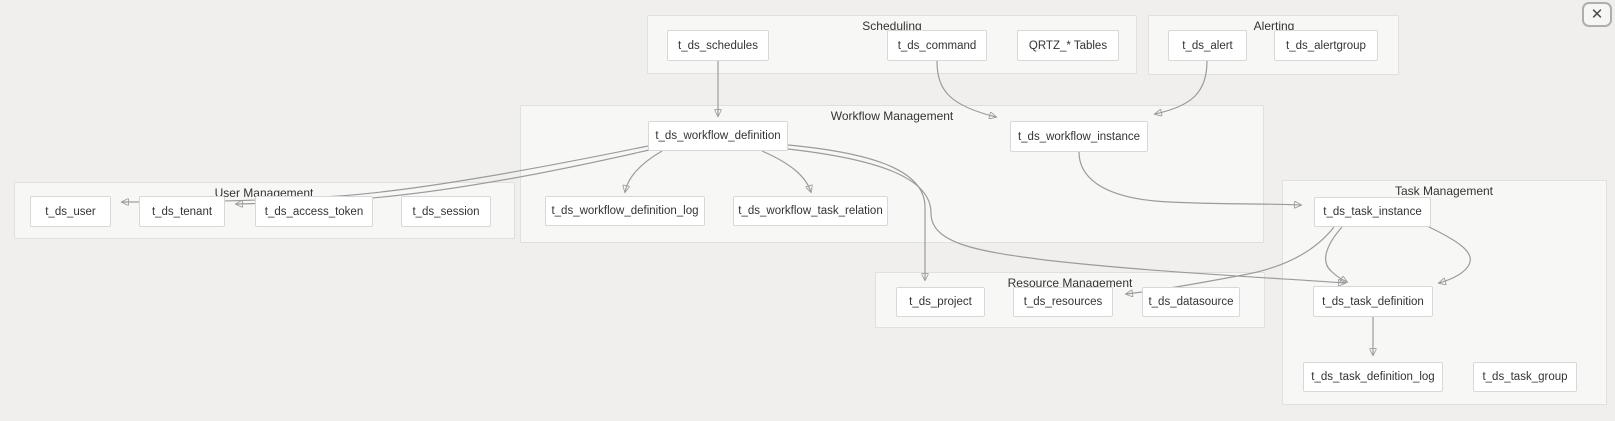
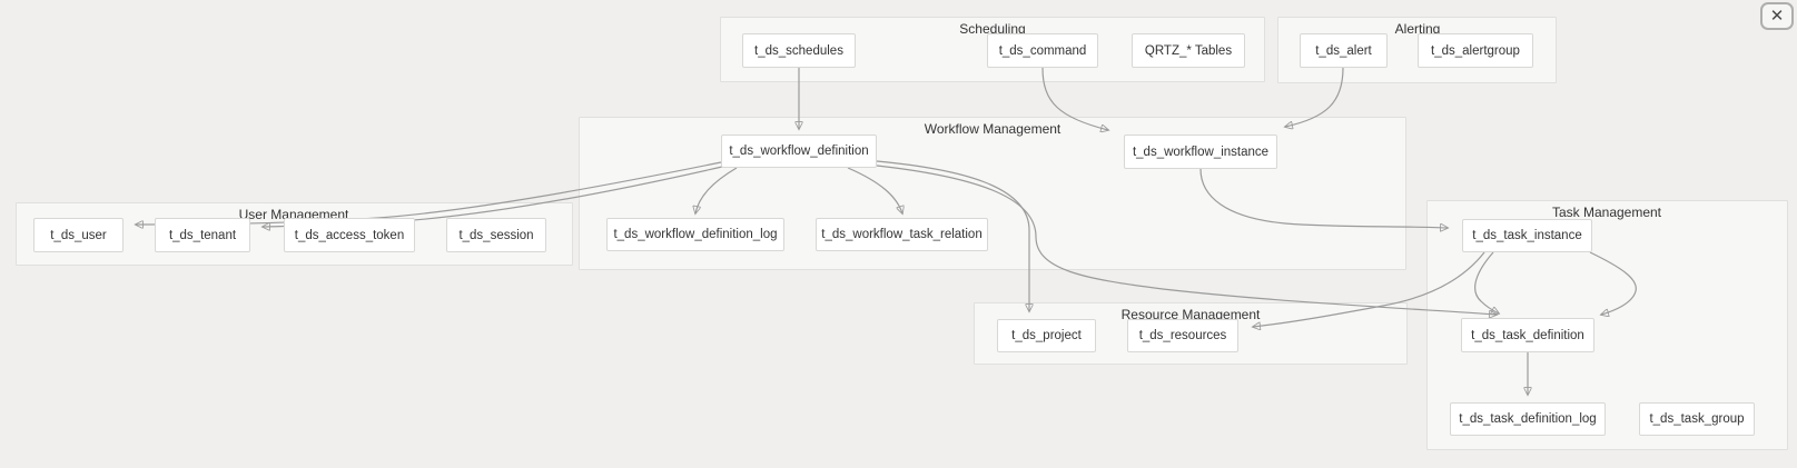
  Scheduling
  Alerting
  Workflow Management
  User Management
  Task Management
  Resource Management
  t_ds_schedules
  t_ds_command
  QRTZ_* Tables
  t_ds_alert
  t_ds_alertgroup
  t_ds_workflow_definition
  t_ds_workflow_instance
  t_ds_workflow_definition_log
  t_ds_workflow_task_relation
  t_ds_user
  t_ds_tenant
  t_ds_access_token
  t_ds_session
  t_ds_task_instance
  t_ds_task_definition
  t_ds_task_definition_log
  t_ds_task_group
  t_ds_project
  t_ds_resources
- t_ds_datasource
  ✕
